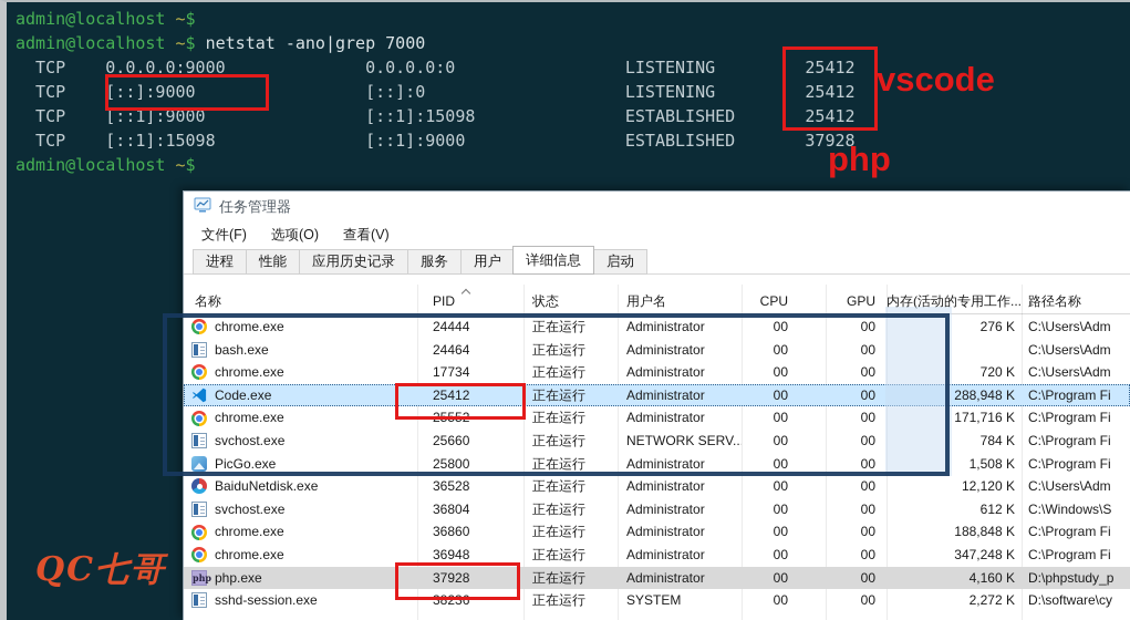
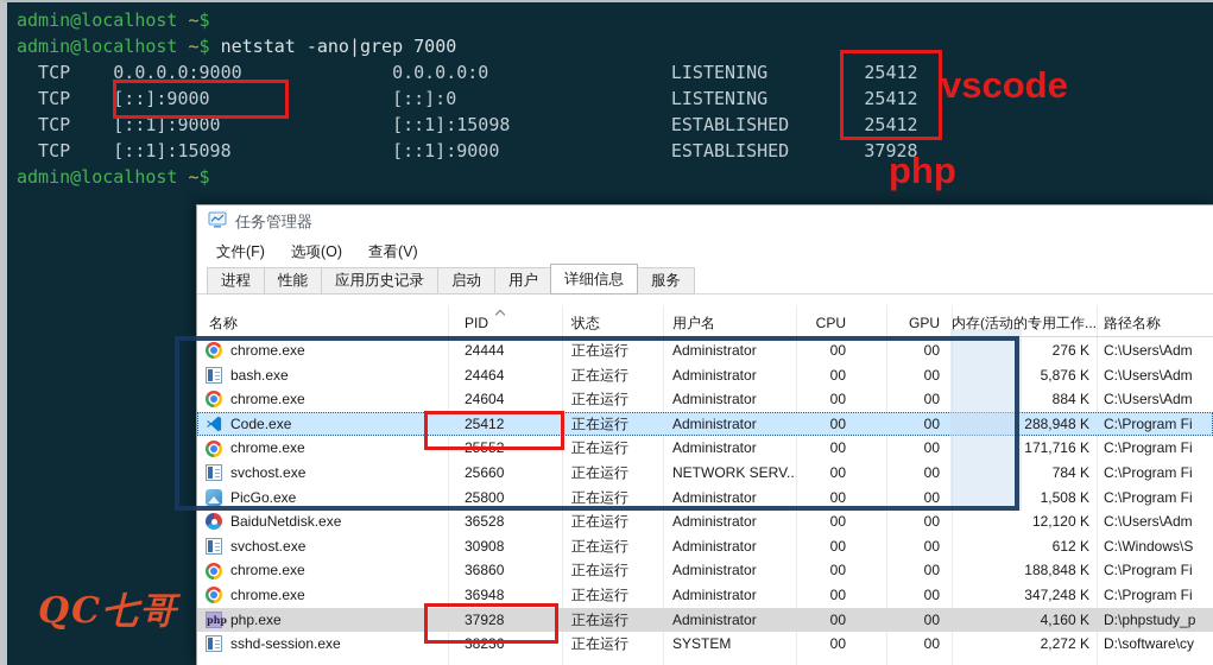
  admin@localhost ~$
  admin@localhost ~$ netstat -ano|grep 7000
  TCP 0.0.0.0:9000 0.0.0.0:0 LISTENING 25412
  TCP [::]:9000 [::]:0 LISTENING 25412
  TCP [::1]:9000 [::1]:15098 ESTABLISHED 25412
  TCP [::1]:15098 [::1]:9000 ESTABLISHED 37928
  admin@localhost ~$
  任务管理器
  文件(F)
  选项(O)
  查看(V)
  进程
  性能
  应用历史记录
- 服务
+ 启动
  用户
  详细信息
- 启动
+ 服务
  名称
  PID
  状态
  用户名
  CPU
  GPU
  内存(活动的专用工作...
  路径名称
  chrome.exe
  24444
  正在运行
  Administrator
  00
  00
  276 K
  C:\Users\Adm
  bash.exe
  24464
  正在运行
  Administrator
  00
  00
+ 5,876 K
  C:\Users\Adm
  chrome.exe
- 17734
+ 24604
  正在运行
  Administrator
  00
  00
- 720 K
+ 884 K
  C:\Users\Adm
  Code.exe
  25412
  正在运行
  Administrator
  00
  00
  288,948 K
  C:\Program Fi
  chrome.exe
  25552
  正在运行
  Administrator
  00
  00
  171,716 K
  C:\Program Fi
  svchost.exe
  25660
  正在运行
  NETWORK SERV..
  00
  00
  784 K
  C:\Program Fi
  PicGo.exe
  25800
  正在运行
  Administrator
  00
  00
  1,508 K
  C:\Program Fi
  BaiduNetdisk.exe
  36528
  正在运行
  Administrator
  00
  00
  12,120 K
  C:\Users\Adm
  svchost.exe
- 36804
+ 30908
  正在运行
  Administrator
  00
  00
  612 K
  C:\Windows\S
  chrome.exe
  36860
  正在运行
  Administrator
  00
  00
  188,848 K
  C:\Program Fi
  chrome.exe
  36948
  正在运行
  Administrator
  00
  00
  347,248 K
  C:\Program Fi
  php
  php.exe
  37928
  正在运行
  Administrator
  00
  00
  4,160 K
  D:\phpstudy_p
  sshd-session.exe
  38236
  正在运行
  SYSTEM
  00
  00
  2,272 K
  D:\software\cy
  vscode
  php
  QC七哥
